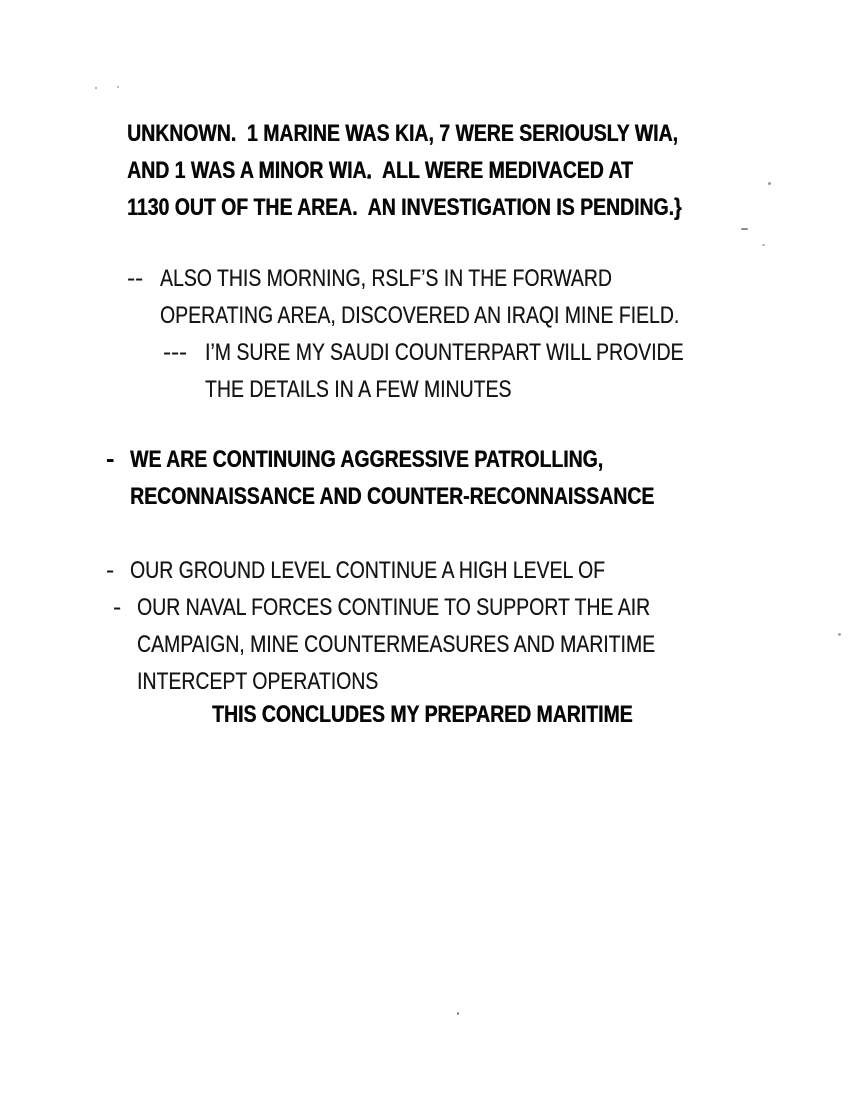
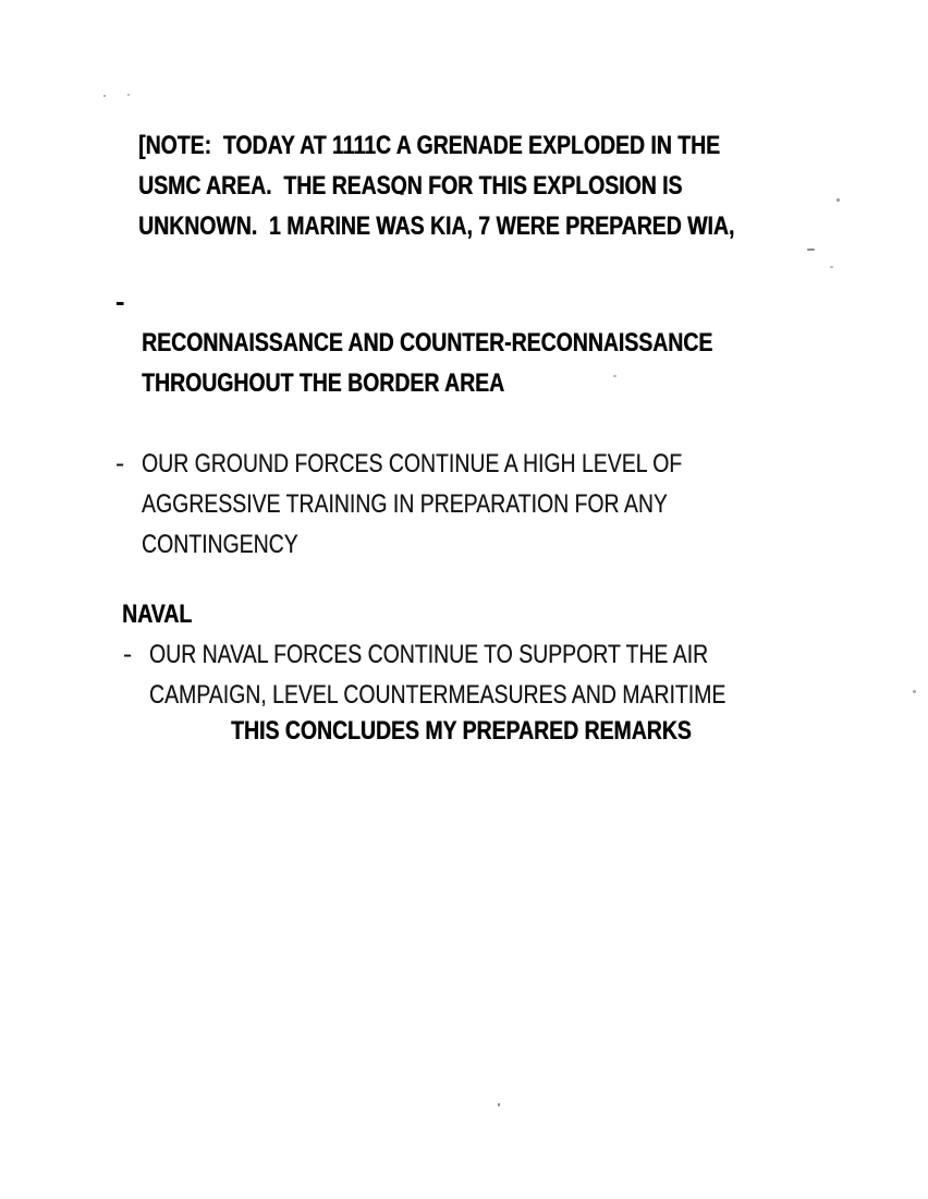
+ [NOTE: TODAY AT 1111C A GRENADE EXPLODED IN THE
+ USMC AREA. THE REASON FOR THIS EXPLOSION IS
- UNKNOWN. 1 MARINE WAS KIA, 7 WERE SERIOUSLY WIA,
+ UNKNOWN. 1 MARINE WAS KIA, 7 WERE PREPARED WIA,
- AND 1 WAS A MINOR WIA. ALL WERE MEDIVACED AT
- 1130 OUT OF THE AREA. AN INVESTIGATION IS PENDING.}
- --
- ALSO THIS MORNING, RSLF’S IN THE FORWARD
- OPERATING AREA, DISCOVERED AN IRAQI MINE FIELD.
- ---
- I’M SURE MY SAUDI COUNTERPART WILL PROVIDE
- THE DETAILS IN A FEW MINUTES
  -
- WE ARE CONTINUING AGGRESSIVE PATROLLING,
  RECONNAISSANCE AND COUNTER-RECONNAISSANCE
+ THROUGHOUT THE BORDER AREA
  -
- OUR GROUND LEVEL CONTINUE A HIGH LEVEL OF
+ OUR GROUND FORCES CONTINUE A HIGH LEVEL OF
+ AGGRESSIVE TRAINING IN PREPARATION FOR ANY
+ CONTINGENCY
+ NAVAL
  -
  OUR NAVAL FORCES CONTINUE TO SUPPORT THE AIR
- CAMPAIGN, MINE COUNTERMEASURES AND MARITIME
+ CAMPAIGN, LEVEL COUNTERMEASURES AND MARITIME
- INTERCEPT OPERATIONS
- THIS CONCLUDES MY PREPARED MARITIME
+ THIS CONCLUDES MY PREPARED REMARKS
